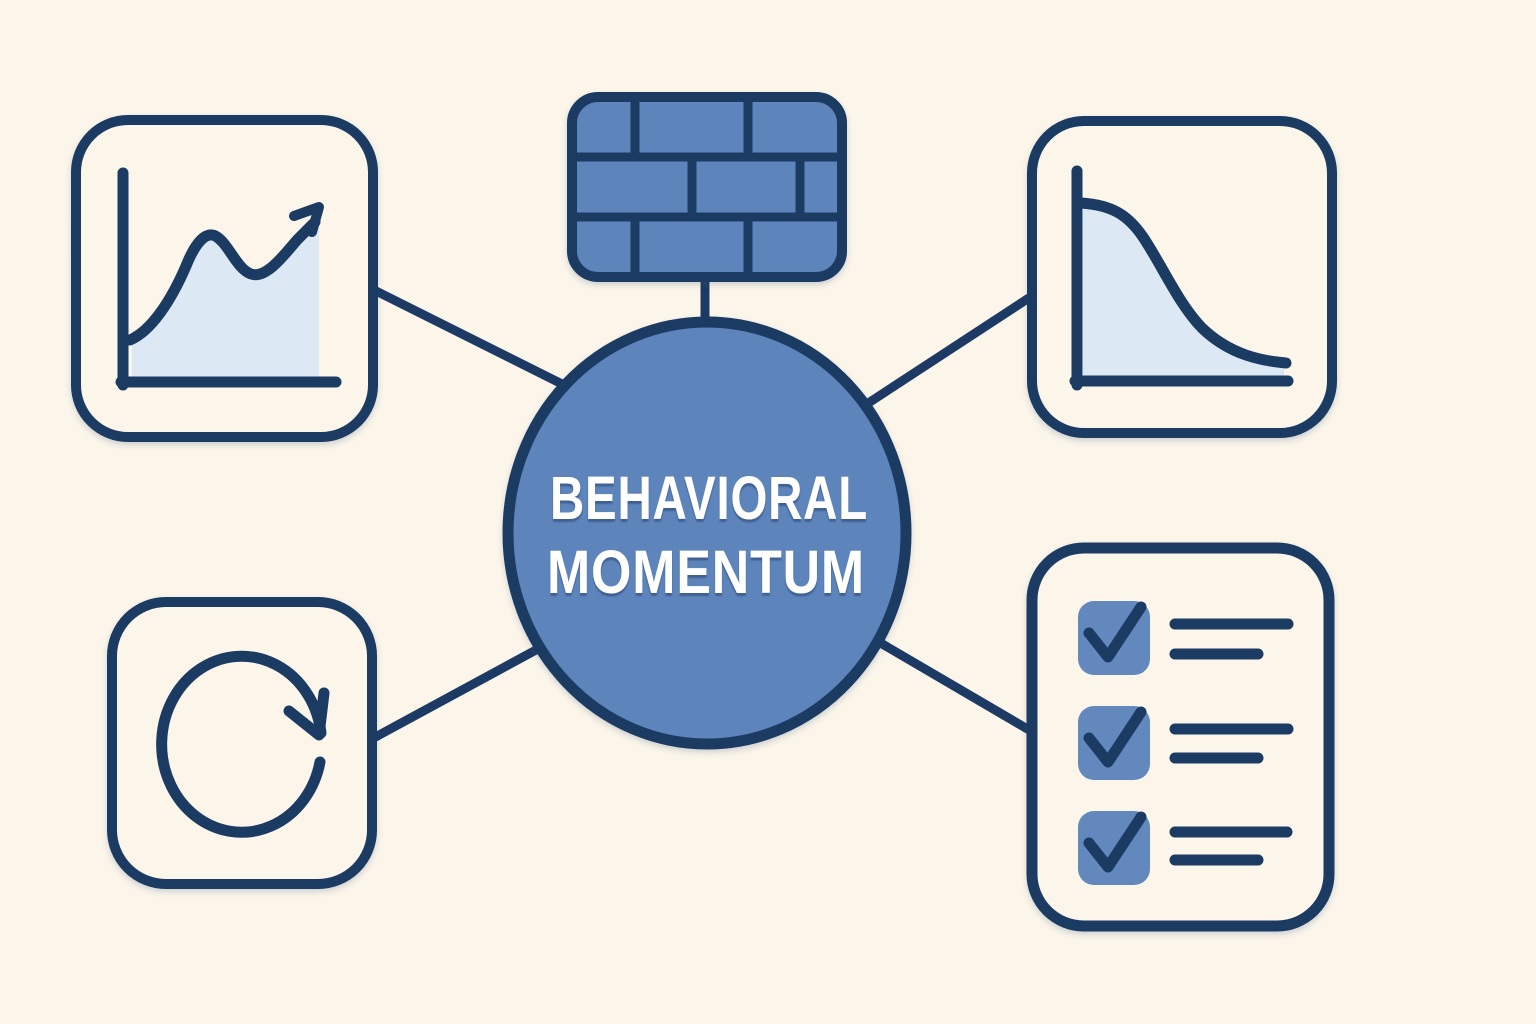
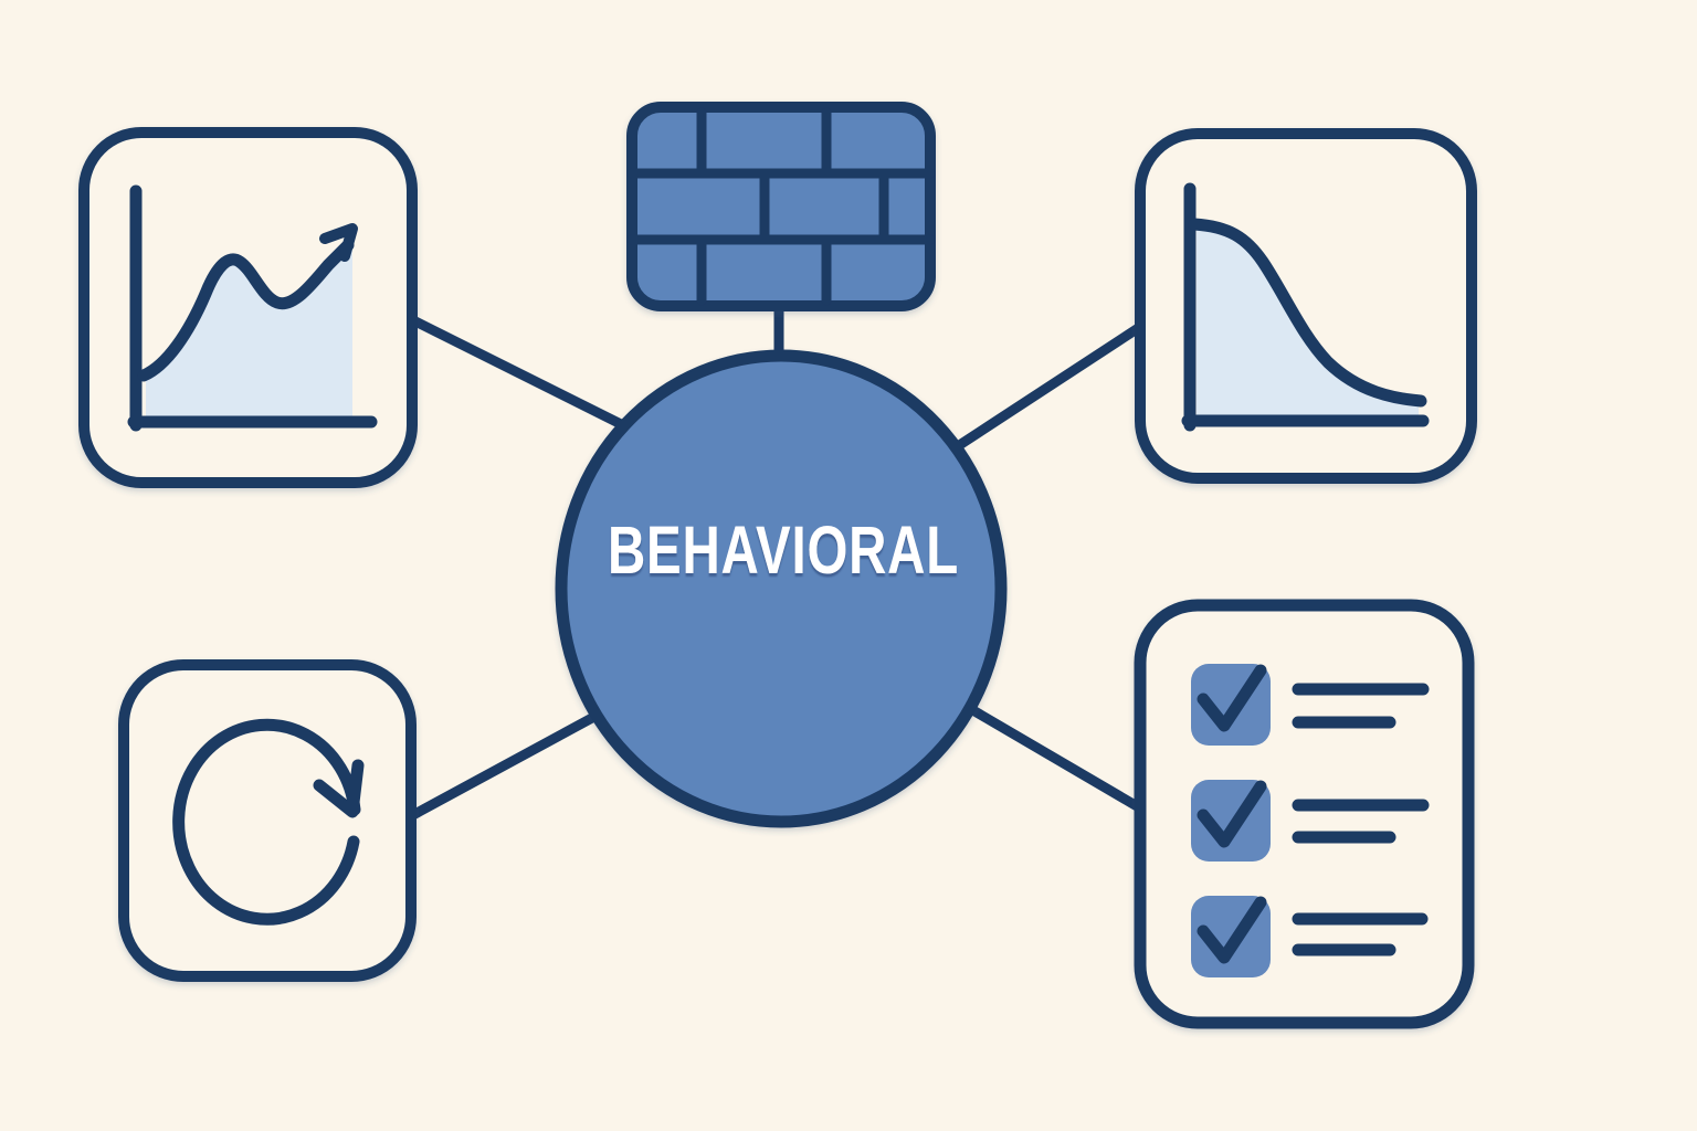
  BEHAVIORAL
- MOMENTUM
